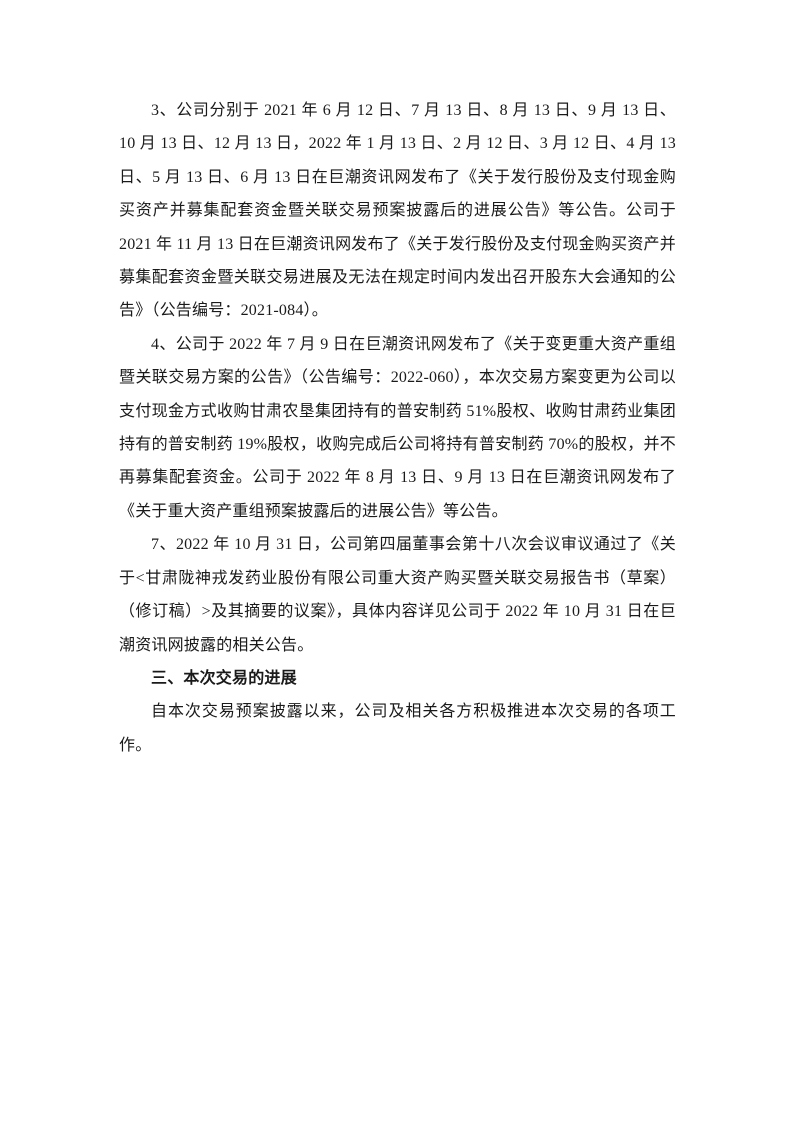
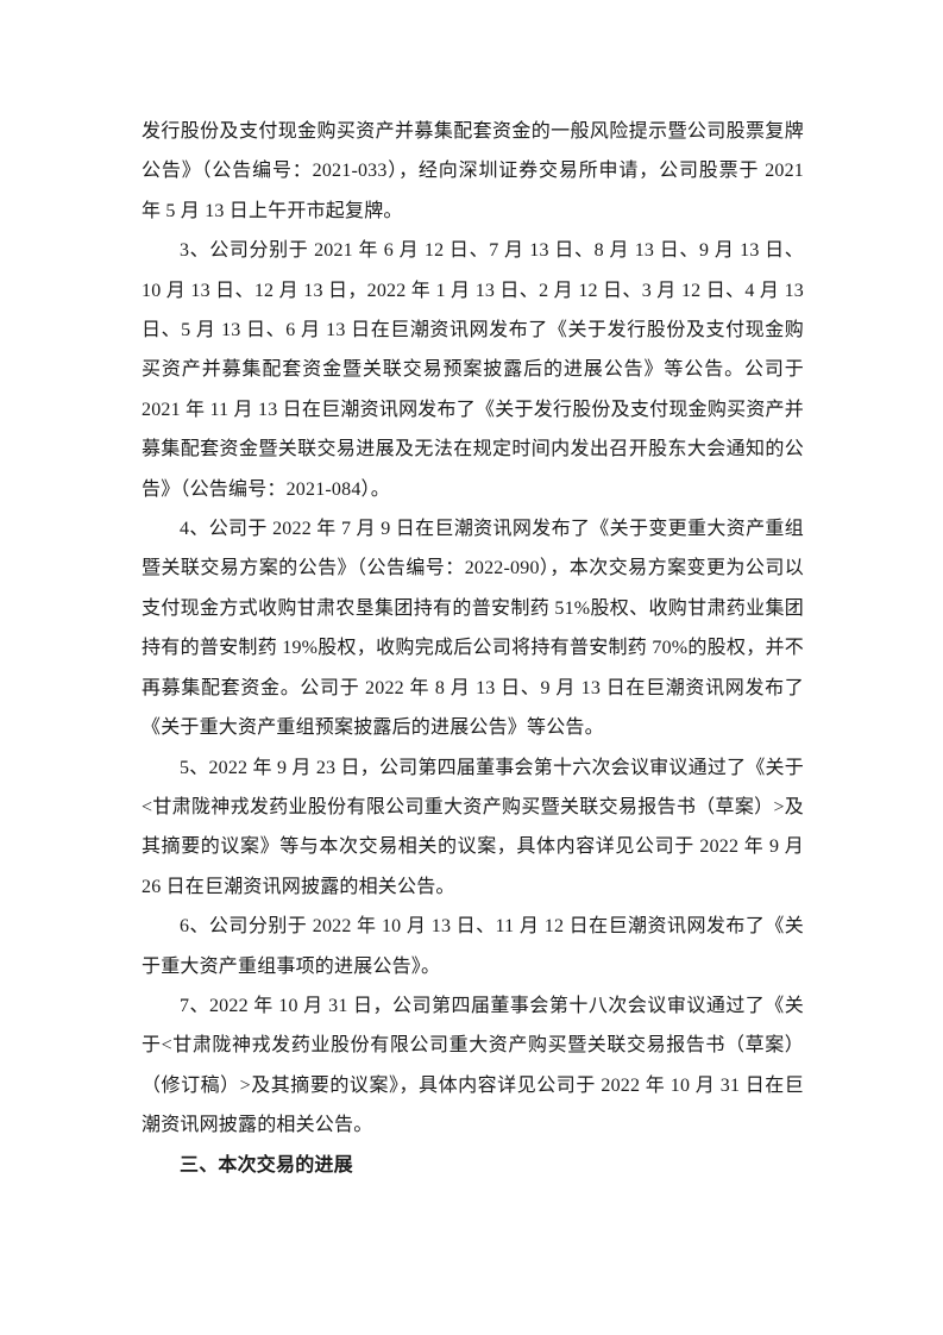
+ 发行股份及支付现金购买资产并募集配套资金的一般风险提示暨公司股票复牌公告》（公告编号：2021-033），经向深圳证券交易所申请，公司股票于 2021 年 5 月 13 日上午开市起复牌。
  3、公司分别于 2021 年 6 月 12 日、7 月 13 日、8 月 13 日、9 月 13 日、10 月 13 日、12 月 13 日，2022 年 1 月 13 日、2 月 12 日、3 月 12 日、4 月 13 日、5 月 13 日、6 月 13 日在巨潮资讯网发布了《关于发行股份及支付现金购买资产并募集配套资金暨关联交易预案披露后的进展公告》等公告。公司于 2021 年 11 月 13 日在巨潮资讯网发布了《关于发行股份及支付现金购买资产并募集配套资金暨关联交易进展及无法在规定时间内发出召开股东大会通知的公告》（公告编号：2021-084）。
- 4、公司于 2022 年 7 月 9 日在巨潮资讯网发布了《关于变更重大资产重组暨关联交易方案的公告》（公告编号：2022-060），本次交易方案变更为公司以支付现金方式收购甘肃农垦集团持有的普安制药 51%股权、收购甘肃药业集团持有的普安制药 19%股权，收购完成后公司将持有普安制药 70%的股权，并不再募集配套资金。公司于 2022 年 8 月 13 日、9 月 13 日在巨潮资讯网发布了《关于重大资产重组预案披露后的进展公告》等公告。
+ 4、公司于 2022 年 7 月 9 日在巨潮资讯网发布了《关于变更重大资产重组暨关联交易方案的公告》（公告编号：2022-090），本次交易方案变更为公司以支付现金方式收购甘肃农垦集团持有的普安制药 51%股权、收购甘肃药业集团持有的普安制药 19%股权，收购完成后公司将持有普安制药 70%的股权，并不再募集配套资金。公司于 2022 年 8 月 13 日、9 月 13 日在巨潮资讯网发布了《关于重大资产重组预案披露后的进展公告》等公告。
+ 5、2022 年 9 月 23 日，公司第四届董事会第十六次会议审议通过了《关于<甘肃陇神戎发药业股份有限公司重大资产购买暨关联交易报告书（草案）>及其摘要的议案》等与本次交易相关的议案，具体内容详见公司于 2022 年 9 月 26 日在巨潮资讯网披露的相关公告。
+ 6、公司分别于 2022 年 10 月 13 日、11 月 12 日在巨潮资讯网发布了《关于重大资产重组事项的进展公告》。
  7、2022 年 10 月 31 日，公司第四届董事会第十八次会议审议通过了《关于<甘肃陇神戎发药业股份有限公司重大资产购买暨关联交易报告书（草案）（修订稿）>及其摘要的议案》，具体内容详见公司于 2022 年 10 月 31 日在巨潮资讯网披露的相关公告。
  三、本次交易的进展
- 自本次交易预案披露以来，公司及相关各方积极推进本次交易的各项工作。
